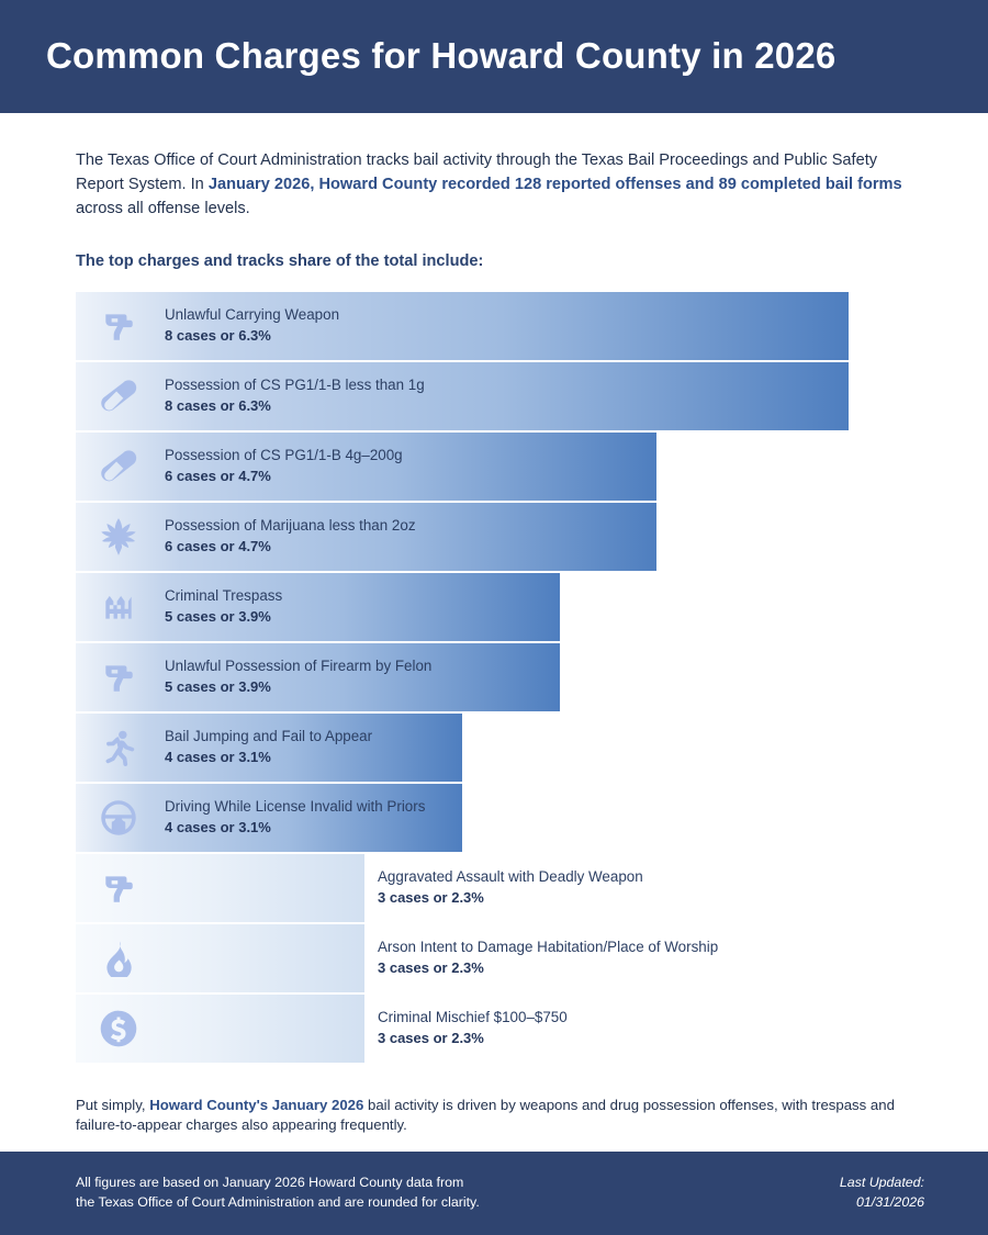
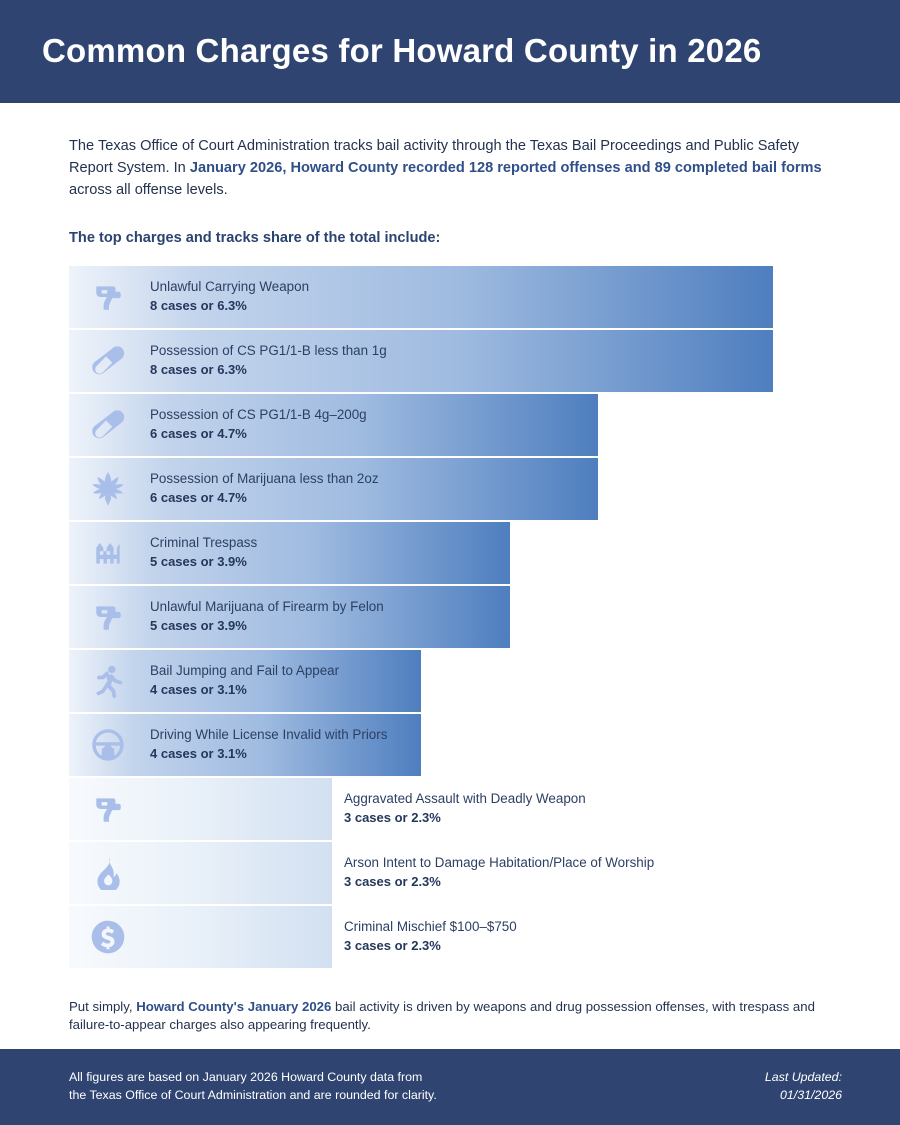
  Common Charges for Howard County in 2026
  The Texas Office of Court Administration tracks bail activity through the Texas Bail Proceedings and Public Safety Report System. In January 2026, Howard County recorded 128 reported offenses and 89 completed bail forms across all offense levels.
  The top charges and tracks share of the total include:
  Unlawful Carrying Weapon
  8 cases or 6.3%
  Possession of CS PG1/1-B less than 1g
  8 cases or 6.3%
  Possession of CS PG1/1-B 4g–200g
  6 cases or 4.7%
  Possession of Marijuana less than 2oz
  6 cases or 4.7%
  Criminal Trespass
  5 cases or 3.9%
- Unlawful Possession of Firearm by Felon
+ Unlawful Marijuana of Firearm by Felon
  5 cases or 3.9%
  Bail Jumping and Fail to Appear
  4 cases or 3.1%
  Driving While License Invalid with Priors
  4 cases or 3.1%
  Aggravated Assault with Deadly Weapon
  3 cases or 2.3%
  Arson Intent to Damage Habitation/Place of Worship
  3 cases or 2.3%
  Criminal Mischief $100–$750
  3 cases or 2.3%
  Put simply, Howard County's January 2026 bail activity is driven by weapons and drug possession offenses, with trespass and failure-to-appear charges also appearing frequently.
  All figures are based on January 2026 Howard County data from
  the Texas Office of Court Administration and are rounded for clarity.
  Last Updated:
  01/31/2026
